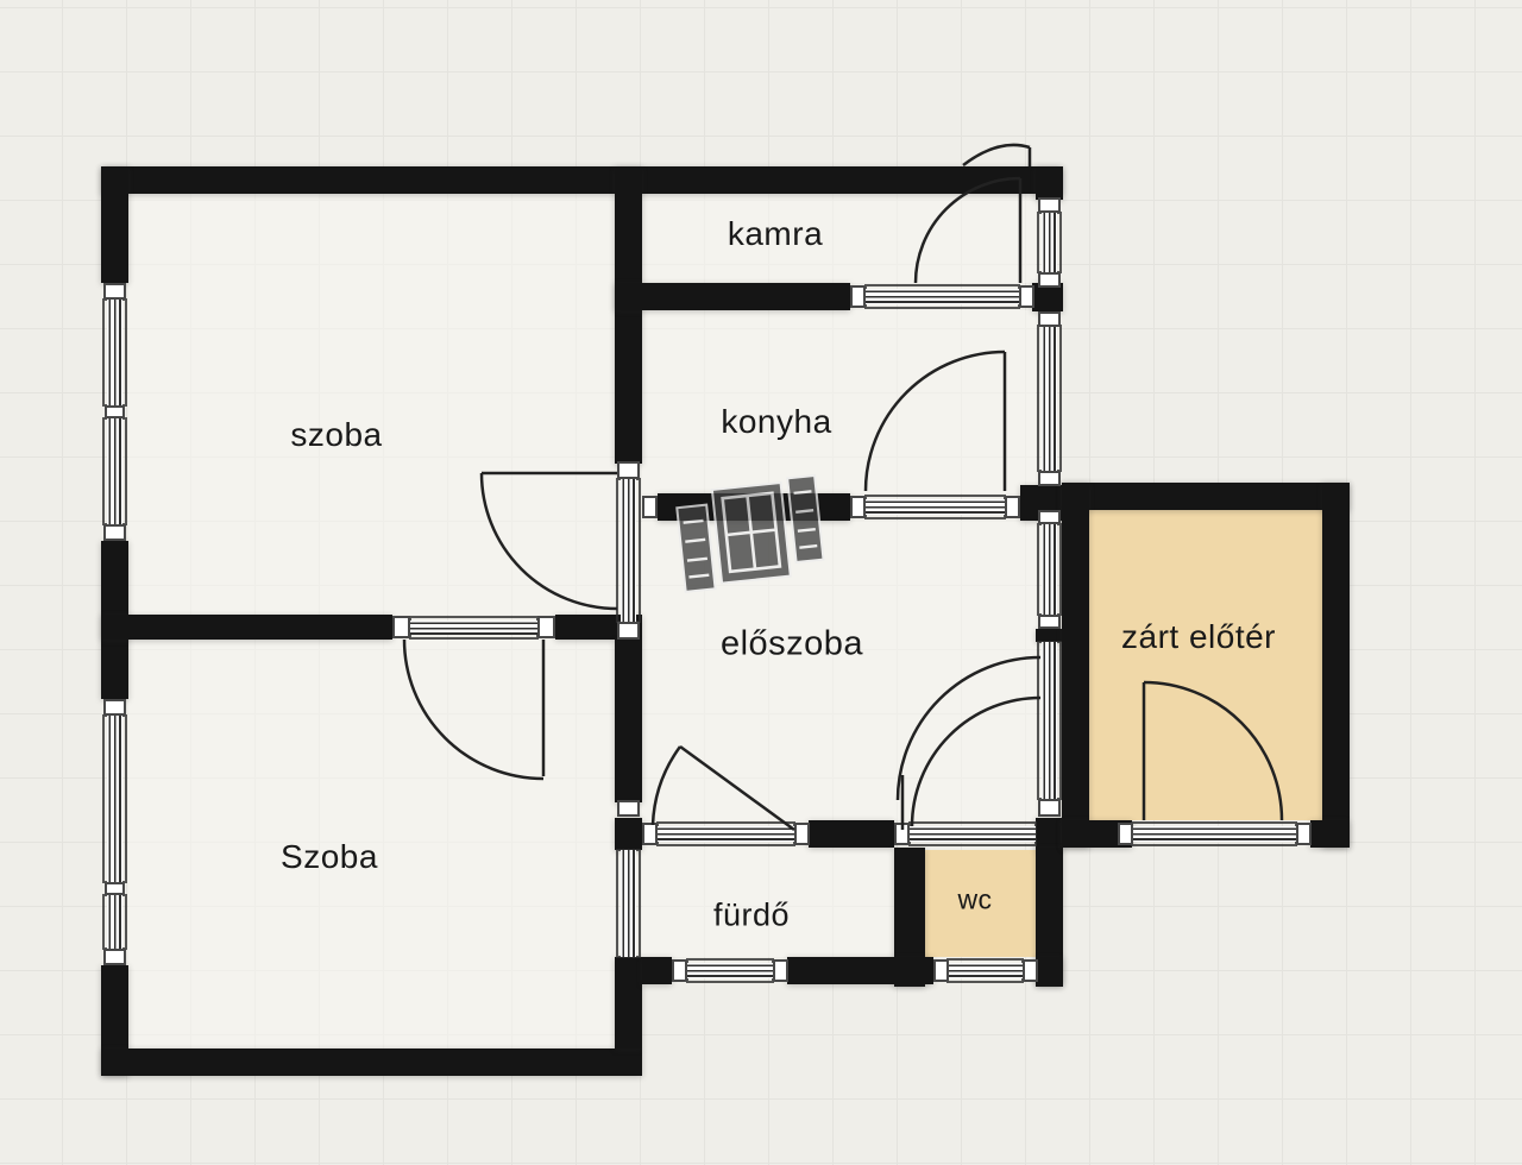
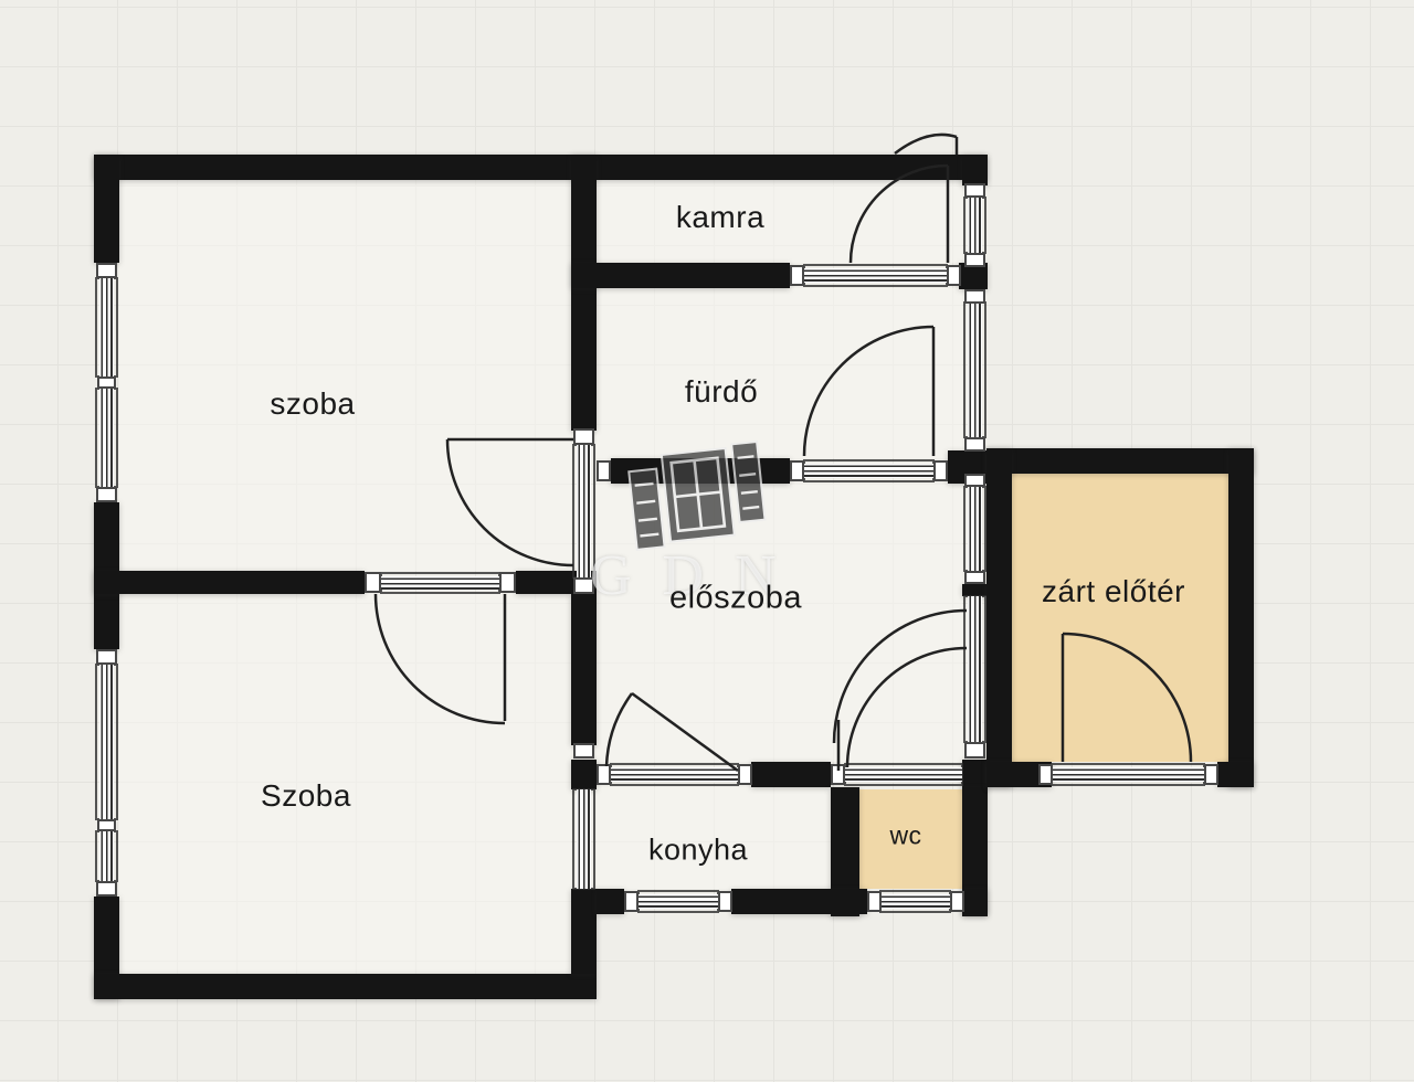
+ GDN
  szoba
  kamra
- konyha
+ fürdő
  előszoba
  Szoba
- fürdő
+ konyha
  wc
  zárt előtér
